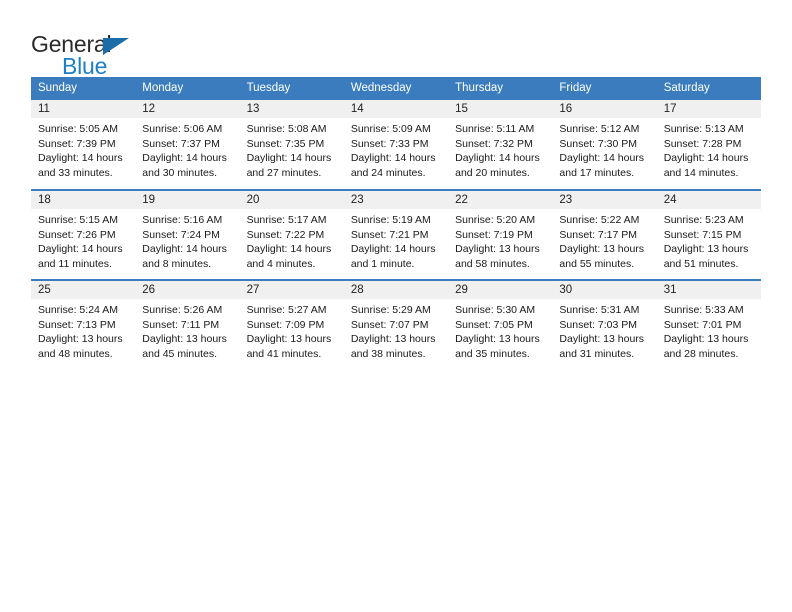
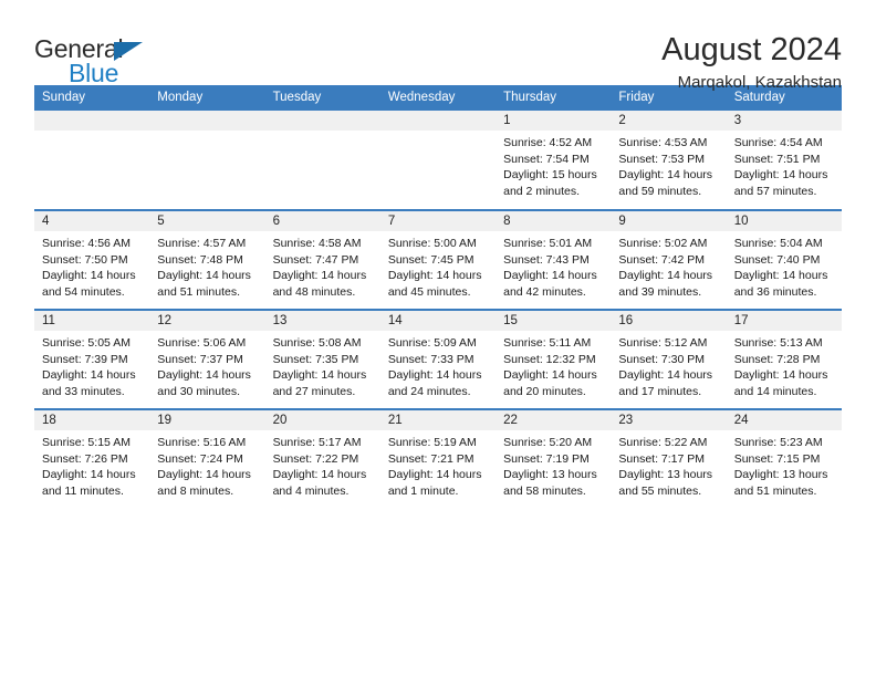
  General
  Blue
+ August 2024
+ Marqakol, Kazakhstan
  Sunday	Monday	Tuesday	Wednesday	Thursday	Friday	Saturday
+ 				1Sunrise: 4:52 AMSunset: 7:54 PMDaylight: 15 hoursand 2 minutes.	2Sunrise: 4:53 AMSunset: 7:53 PMDaylight: 14 hoursand 59 minutes.	3Sunrise: 4:54 AMSunset: 7:51 PMDaylight: 14 hoursand 57 minutes.
+ 4Sunrise: 4:56 AMSunset: 7:50 PMDaylight: 14 hoursand 54 minutes.	5Sunrise: 4:57 AMSunset: 7:48 PMDaylight: 14 hoursand 51 minutes.	6Sunrise: 4:58 AMSunset: 7:47 PMDaylight: 14 hoursand 48 minutes.	7Sunrise: 5:00 AMSunset: 7:45 PMDaylight: 14 hoursand 45 minutes.	8Sunrise: 5:01 AMSunset: 7:43 PMDaylight: 14 hoursand 42 minutes.	9Sunrise: 5:02 AMSunset: 7:42 PMDaylight: 14 hoursand 39 minutes.	10Sunrise: 5:04 AMSunset: 7:40 PMDaylight: 14 hoursand 36 minutes.
- 11Sunrise: 5:05 AMSunset: 7:39 PMDaylight: 14 hoursand 33 minutes.	12Sunrise: 5:06 AMSunset: 7:37 PMDaylight: 14 hoursand 30 minutes.	13Sunrise: 5:08 AMSunset: 7:35 PMDaylight: 14 hoursand 27 minutes.	14Sunrise: 5:09 AMSunset: 7:33 PMDaylight: 14 hoursand 24 minutes.	15Sunrise: 5:11 AMSunset: 7:32 PMDaylight: 14 hoursand 20 minutes.	16Sunrise: 5:12 AMSunset: 7:30 PMDaylight: 14 hoursand 17 minutes.	17Sunrise: 5:13 AMSunset: 7:28 PMDaylight: 14 hoursand 14 minutes.
+ 11Sunrise: 5:05 AMSunset: 7:39 PMDaylight: 14 hoursand 33 minutes.	12Sunrise: 5:06 AMSunset: 7:37 PMDaylight: 14 hoursand 30 minutes.	13Sunrise: 5:08 AMSunset: 7:35 PMDaylight: 14 hoursand 27 minutes.	14Sunrise: 5:09 AMSunset: 7:33 PMDaylight: 14 hoursand 24 minutes.	15Sunrise: 5:11 AMSunset: 12:32 PMDaylight: 14 hoursand 20 minutes.	16Sunrise: 5:12 AMSunset: 7:30 PMDaylight: 14 hoursand 17 minutes.	17Sunrise: 5:13 AMSunset: 7:28 PMDaylight: 14 hoursand 14 minutes.
- 18Sunrise: 5:15 AMSunset: 7:26 PMDaylight: 14 hoursand 11 minutes.	19Sunrise: 5:16 AMSunset: 7:24 PMDaylight: 14 hoursand 8 minutes.	20Sunrise: 5:17 AMSunset: 7:22 PMDaylight: 14 hoursand 4 minutes.	23Sunrise: 5:19 AMSunset: 7:21 PMDaylight: 14 hoursand 1 minute.	22Sunrise: 5:20 AMSunset: 7:19 PMDaylight: 13 hoursand 58 minutes.	23Sunrise: 5:22 AMSunset: 7:17 PMDaylight: 13 hoursand 55 minutes.	24Sunrise: 5:23 AMSunset: 7:15 PMDaylight: 13 hoursand 51 minutes.
+ 18Sunrise: 5:15 AMSunset: 7:26 PMDaylight: 14 hoursand 11 minutes.	19Sunrise: 5:16 AMSunset: 7:24 PMDaylight: 14 hoursand 8 minutes.	20Sunrise: 5:17 AMSunset: 7:22 PMDaylight: 14 hoursand 4 minutes.	21Sunrise: 5:19 AMSunset: 7:21 PMDaylight: 14 hoursand 1 minute.	22Sunrise: 5:20 AMSunset: 7:19 PMDaylight: 13 hoursand 58 minutes.	23Sunrise: 5:22 AMSunset: 7:17 PMDaylight: 13 hoursand 55 minutes.	24Sunrise: 5:23 AMSunset: 7:15 PMDaylight: 13 hoursand 51 minutes.
- 25Sunrise: 5:24 AMSunset: 7:13 PMDaylight: 13 hoursand 48 minutes.	26Sunrise: 5:26 AMSunset: 7:11 PMDaylight: 13 hoursand 45 minutes.	27Sunrise: 5:27 AMSunset: 7:09 PMDaylight: 13 hoursand 41 minutes.	28Sunrise: 5:29 AMSunset: 7:07 PMDaylight: 13 hoursand 38 minutes.	29Sunrise: 5:30 AMSunset: 7:05 PMDaylight: 13 hoursand 35 minutes.	30Sunrise: 5:31 AMSunset: 7:03 PMDaylight: 13 hoursand 31 minutes.	31Sunrise: 5:33 AMSunset: 7:01 PMDaylight: 13 hoursand 28 minutes.
